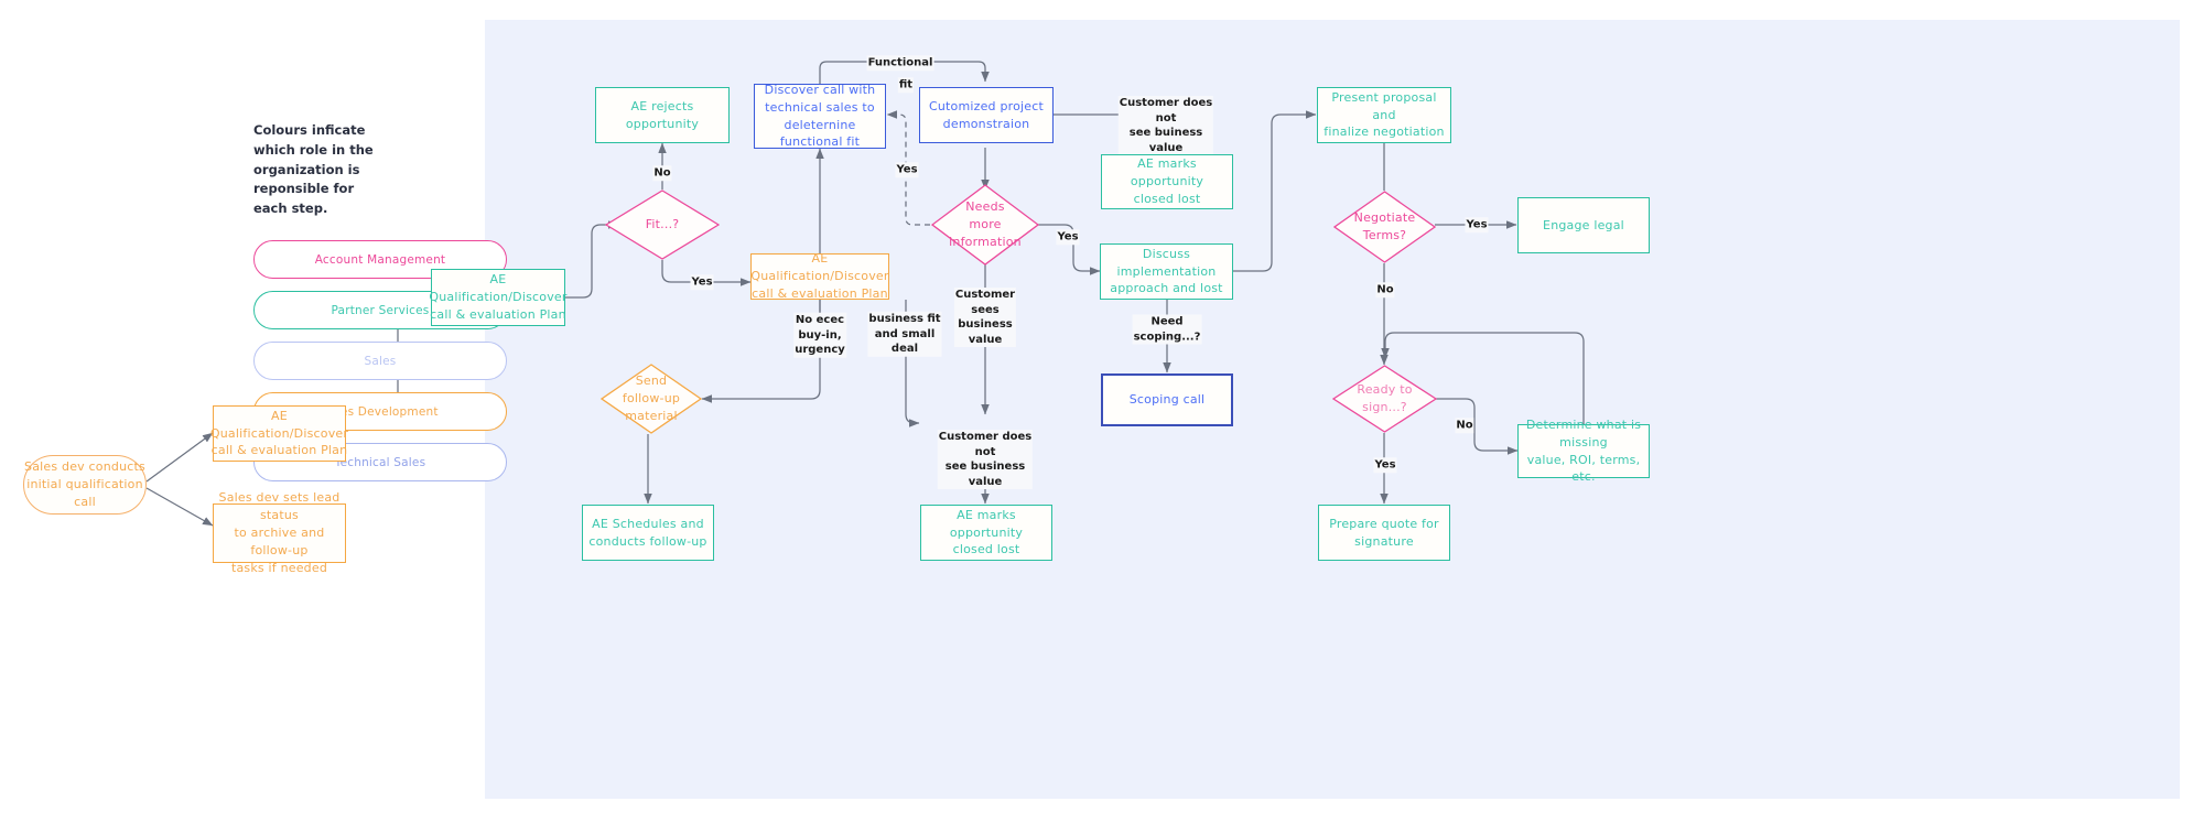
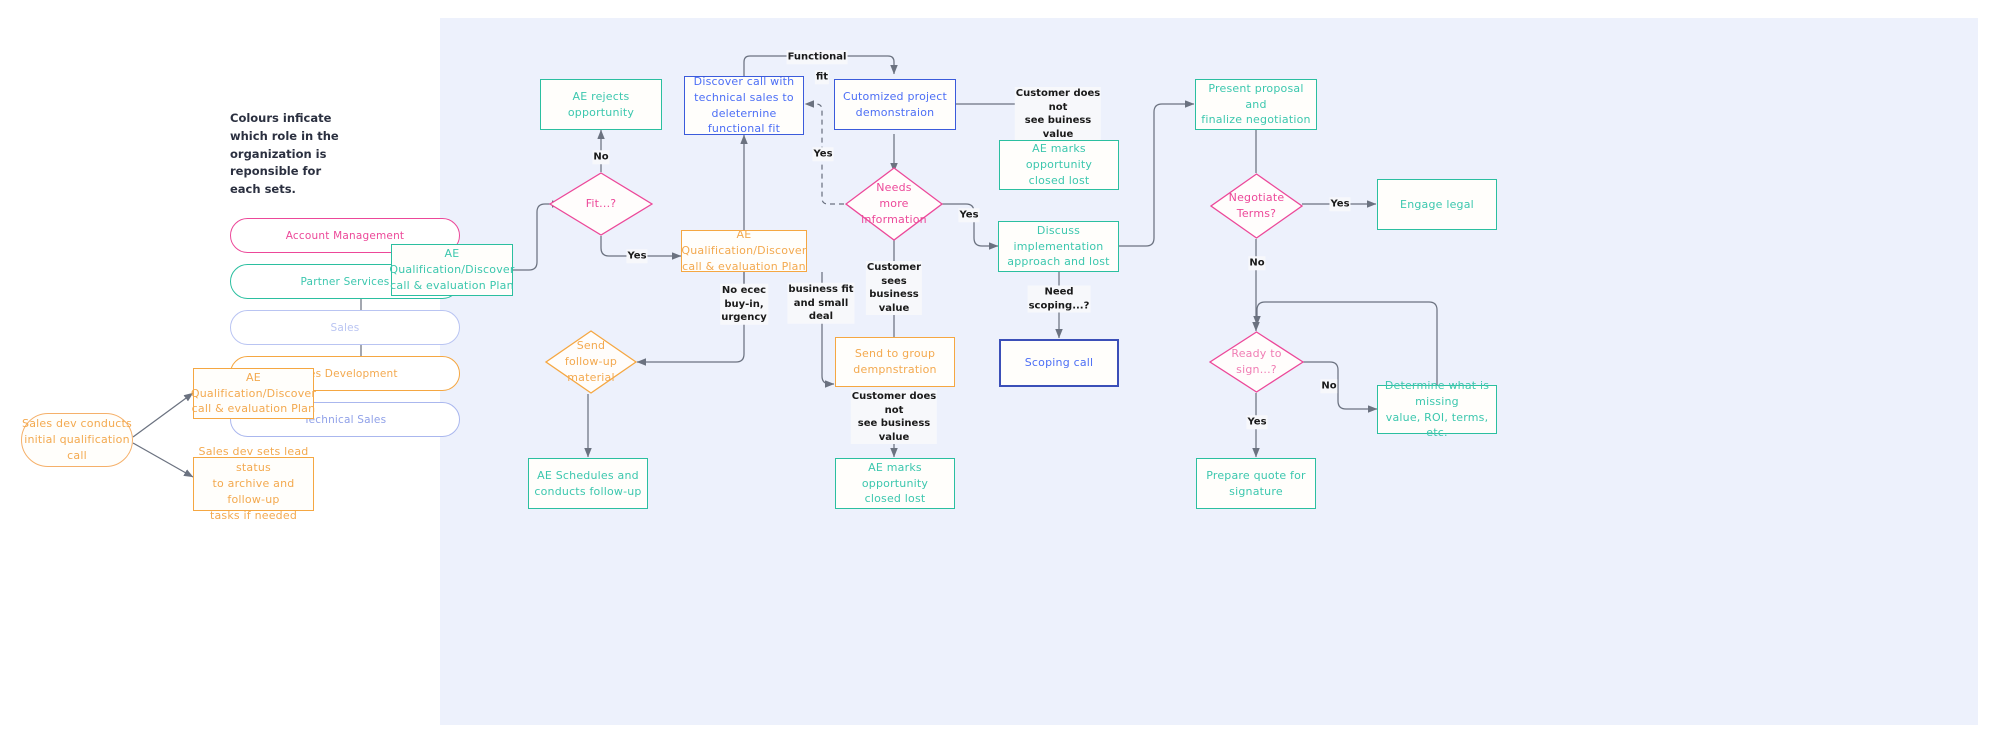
  No
  Yes
  Functional
  fit
  Yes
  Yes
  No ecec
  buy-in,
  urgency
  business fit
  and small
  deal
  Customer
  sees
  business
  value
  Customer does
  not
  see buiness
  value
  Customer does
  not
  see business
  value
  Need
  scoping...?
  Yes
  No
  Yes
  No
- Colours inficate which role in the organization is reponsible for each step.
+ Colours inficate which role in the organization is reponsible for each sets.
  Account Management
  Partner Services
  Sales
  s Development
  Technical Sales
  Sales dev conducts
  initial qualification call
  AE Qualification/Discover
  call & evaluation Plan
  Sales dev sets lead status
  to archive and follow-up
  tasks if needed
  AE Qualification/Discover
  call & evaluation Plan
  AE rejects opportunity
  Fit...?
  AE Qualification/Discover
  call & evaluation Plan
  Discover call with
  technical sales to
  deleternine functional fit
  Cutomized project
  demonstraion
  Needs
  more
  information
  AE marks opportunity
  closed lost
  Discuss implementation
  approach and lost
  Scoping call
  Send
  follow-up
  material
  AE Schedules and
  conducts follow-up
+ Send to group
+ dempnstration
  AE marks opportunity
  closed lost
  Present proposal and
  finalize negotiation
  Negotiate
  Terms?
  Engage legal
  Ready to sign...?
  Determine what is missing
  value, ROI, terms, etc.
  Prepare quote for
  signature
